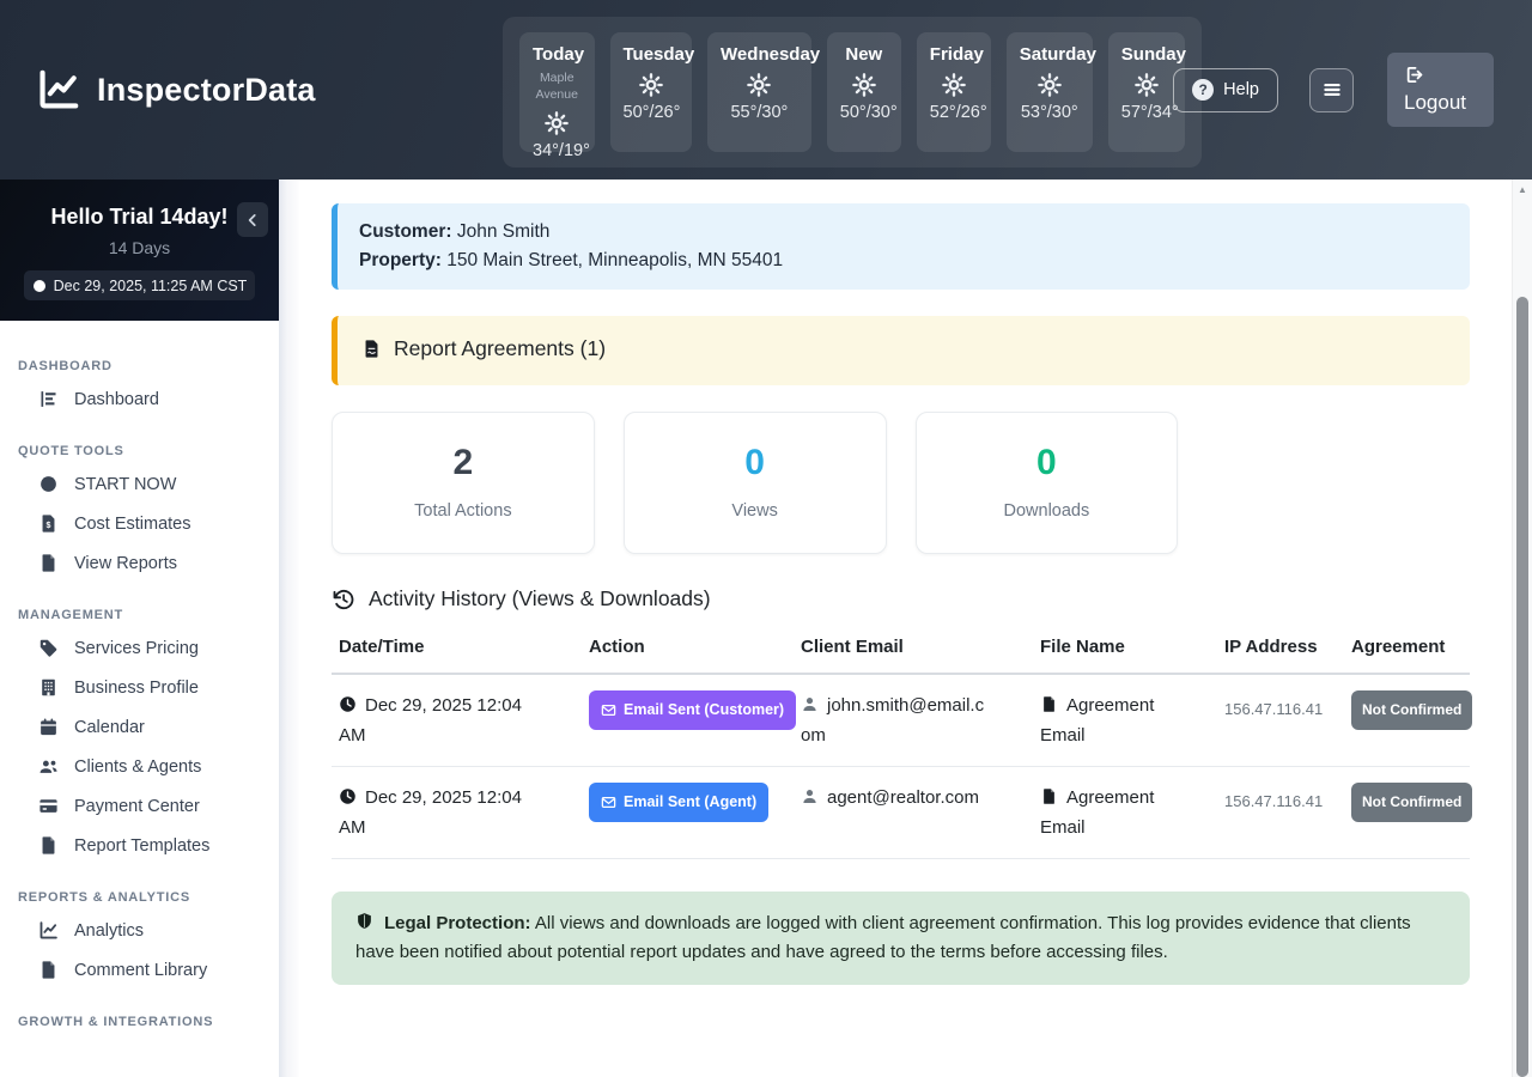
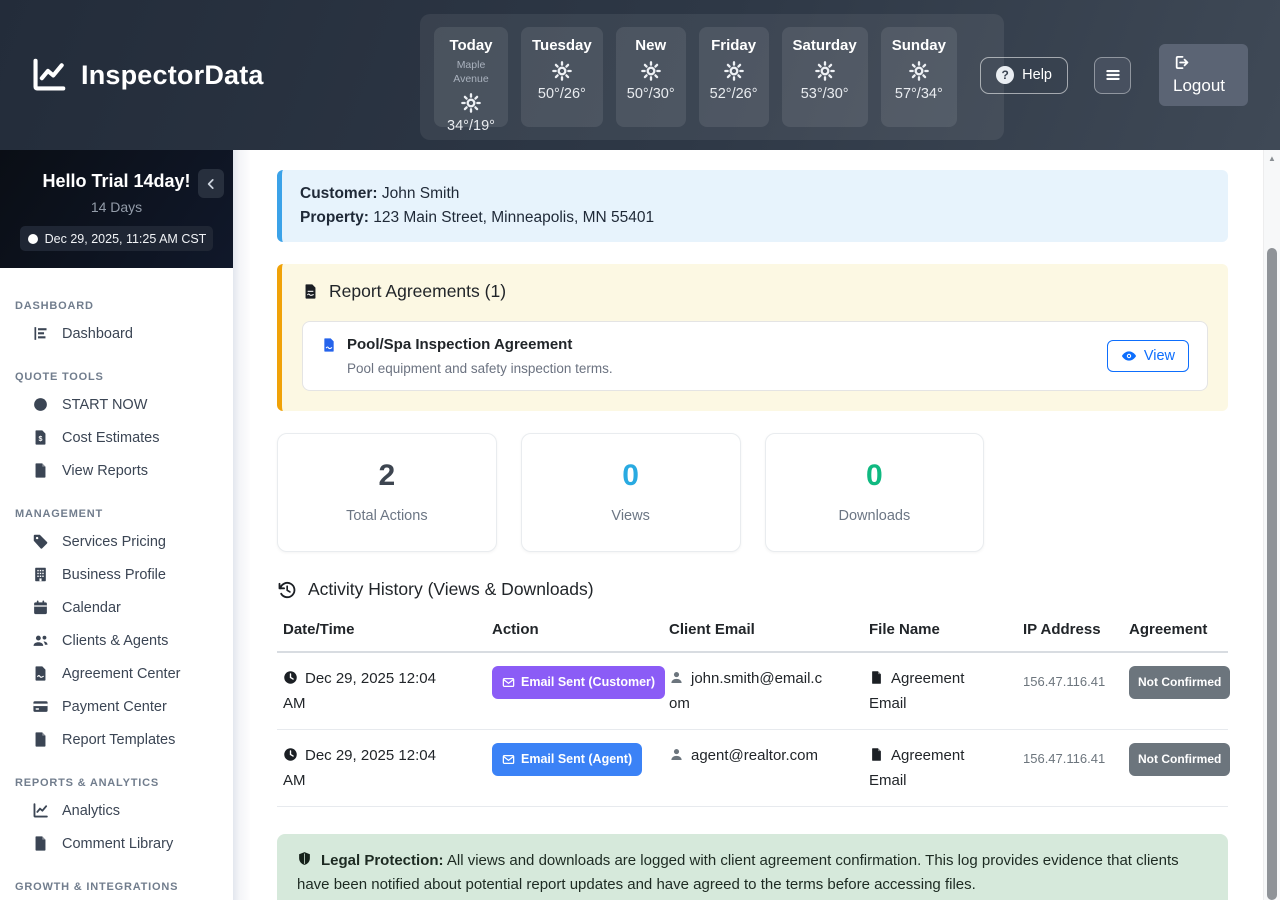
  InspectorData
  Today
  Maple Avenue
  34°/19°
  Tuesday
  50°/26°
- Wednesday
- 55°/30°
  New
  50°/30°
  Friday
  52°/26°
  Saturday
  53°/30°
  Sunday
  57°/34°
  ?
  Help
  Logout
  Hello Trial 14day!
  14 Days
  Dec 29, 2025, 11:25 AM CST
  DASHBOARD
  Dashboard
  QUOTE TOOLS
  START NOW
  $
  Cost Estimates
  View Reports
  MANAGEMENT
  Services Pricing
  Business Profile
  Calendar
  Clients & Agents
+ Agreement Center
  Payment Center
  Report Templates
  REPORTS & ANALYTICS
  Analytics
  Comment Library
  GROWTH & INTEGRATIONS
  Customer: John Smith
- Property: 150 Main Street, Minneapolis, MN 55401
+ Property: 123 Main Street, Minneapolis, MN 55401
  Report Agreements (1)
+ Pool/Spa Inspection Agreement
+ Pool equipment and safety inspection terms.
+ View
  2
  Total Actions
  0
  Views
  0
  Downloads
  Activity History (Views & Downloads)
  Date/Time
  Action
  Client Email
  File Name
  IP Address
  Agreement
  Dec 29, 2025 12:04 AM
  Email Sent (Customer)
  john.smith@email.com
  Agreement Email
  156.47.116.41
  Not Confirmed
  Dec 29, 2025 12:04 AM
  Email Sent (Agent)
  agent@realtor.com
  Agreement Email
  156.47.116.41
  Not Confirmed
  Legal Protection: All views and downloads are logged with client agreement confirmation. This log provides evidence that clients have been notified about potential report updates and have agreed to the terms before accessing files.
  ▲
